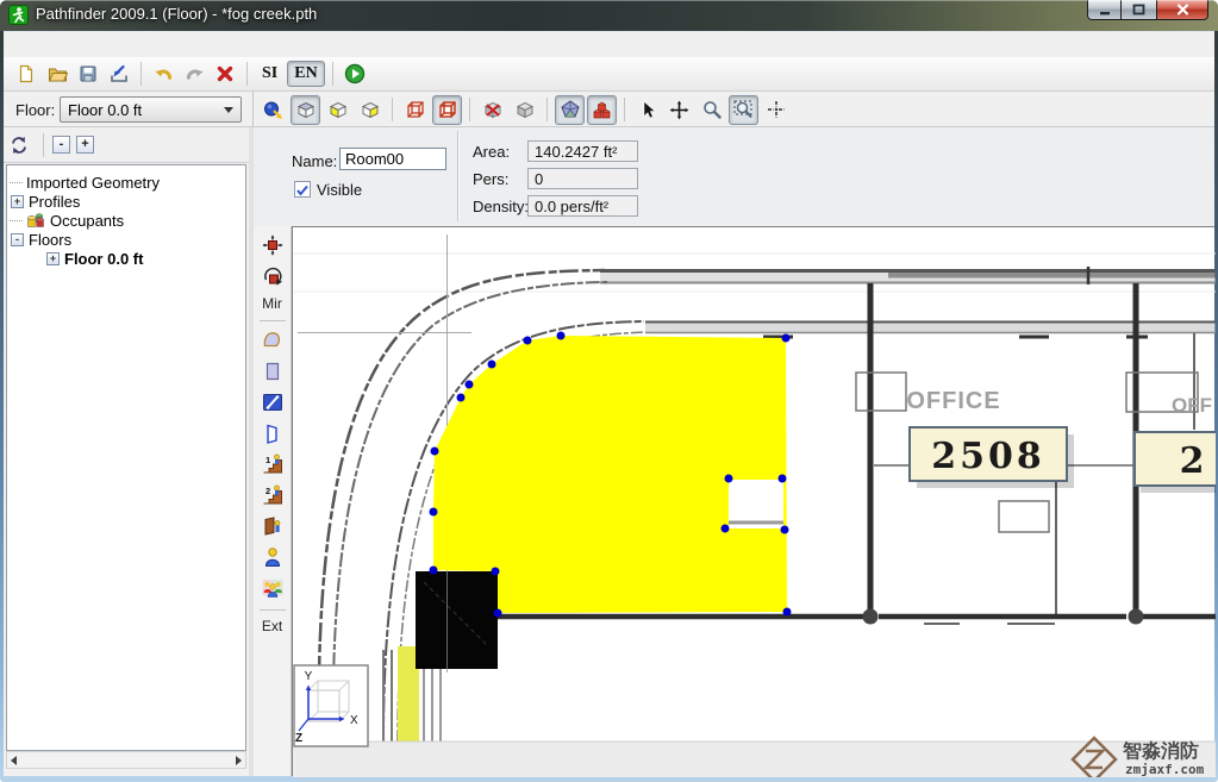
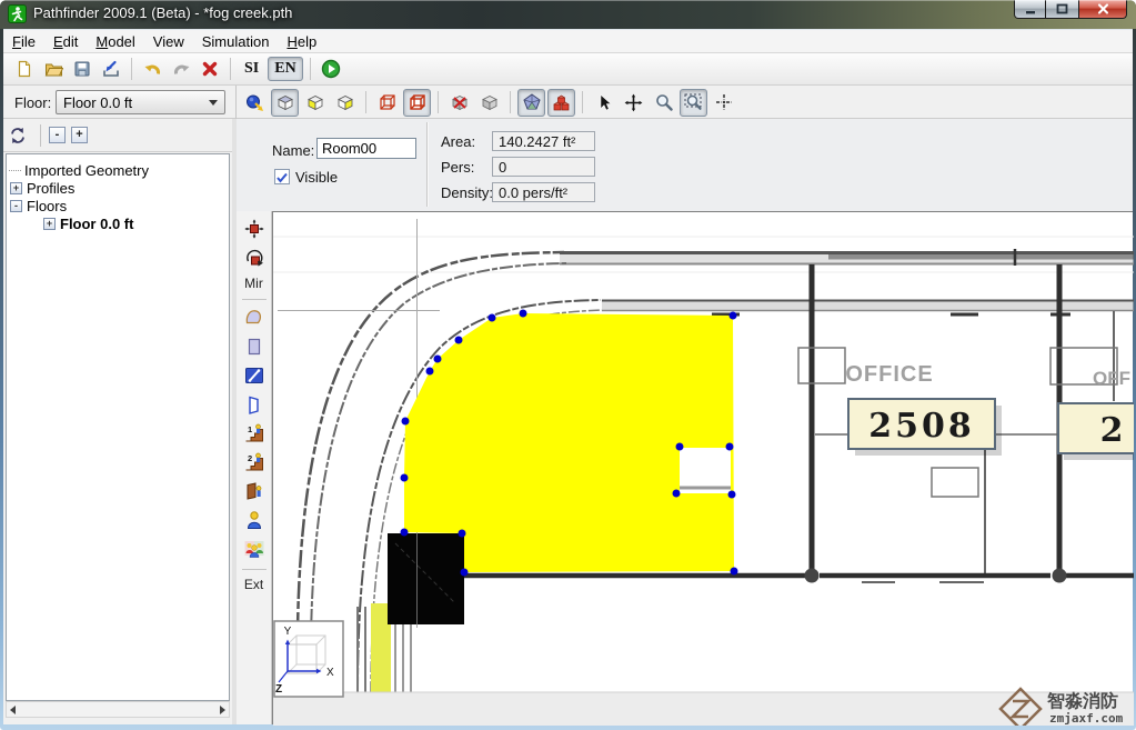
- Pathfinder 2009.1 (Floor) - *fog creek.pth
+ Pathfinder 2009.1 (Beta) - *fog creek.pth
+ File
+ Edit
+ Model
+ View
+ Simulation
+ Help
  SI
  EN
  Floor:
  Floor 0.0 ft
  -
  +
  Imported Geometry
  +
  Profiles
- Occupants
  -
  Floors
  +
  Floor 0.0 ft
  Name:
  Room00
  Visible
  Area:
  140.2427 ft²
  Pers:
  0
  Density
  0.0 pers/ft²
  Mir
  1
  2
  Ext
  OFFICE
  2508
  OFF
  2
  Y
  X
  Z
  智淼消防
  zmjaxf.com
